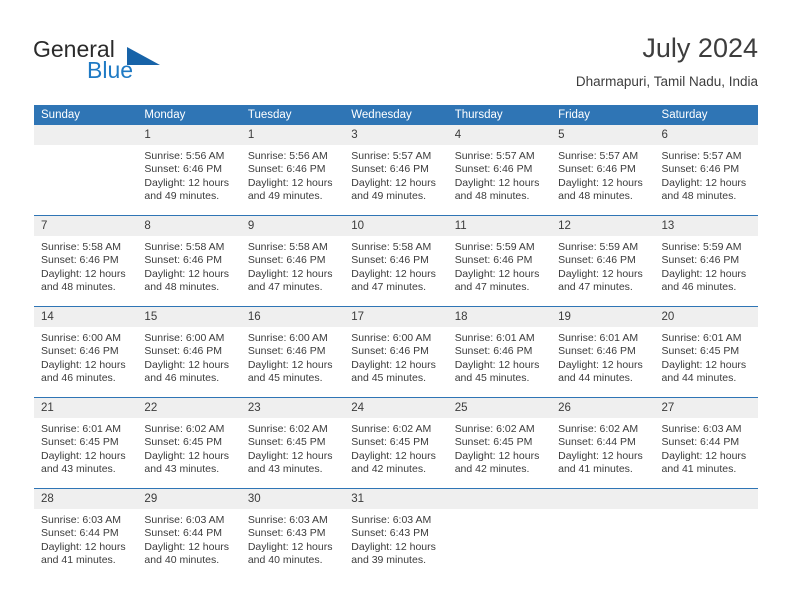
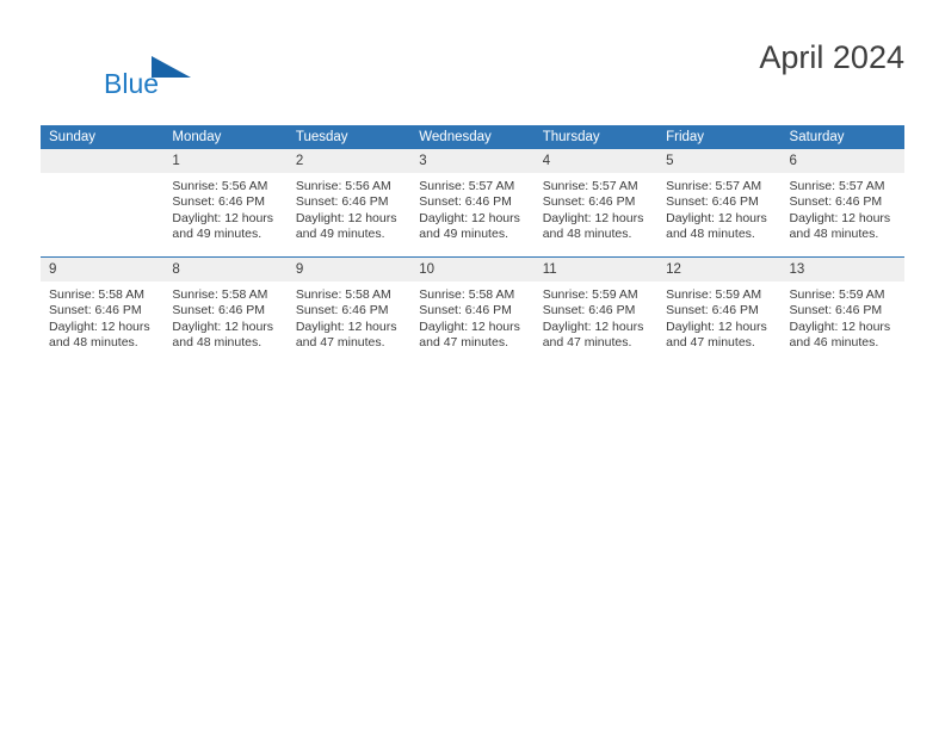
- General
  Blue
- July 2024
+ April 2024
- Dharmapuri, Tamil Nadu, India
  Sunday	Monday	Tuesday	Wednesday	Thursday	Friday	Saturday
- 	1Sunrise: 5:56 AMSunset: 6:46 PMDaylight: 12 hoursand 49 minutes.	1Sunrise: 5:56 AMSunset: 6:46 PMDaylight: 12 hoursand 49 minutes.	3Sunrise: 5:57 AMSunset: 6:46 PMDaylight: 12 hoursand 49 minutes.	4Sunrise: 5:57 AMSunset: 6:46 PMDaylight: 12 hoursand 48 minutes.	5Sunrise: 5:57 AMSunset: 6:46 PMDaylight: 12 hoursand 48 minutes.	6Sunrise: 5:57 AMSunset: 6:46 PMDaylight: 12 hoursand 48 minutes.
+ 	1Sunrise: 5:56 AMSunset: 6:46 PMDaylight: 12 hoursand 49 minutes.	2Sunrise: 5:56 AMSunset: 6:46 PMDaylight: 12 hoursand 49 minutes.	3Sunrise: 5:57 AMSunset: 6:46 PMDaylight: 12 hoursand 49 minutes.	4Sunrise: 5:57 AMSunset: 6:46 PMDaylight: 12 hoursand 48 minutes.	5Sunrise: 5:57 AMSunset: 6:46 PMDaylight: 12 hoursand 48 minutes.	6Sunrise: 5:57 AMSunset: 6:46 PMDaylight: 12 hoursand 48 minutes.
- 7Sunrise: 5:58 AMSunset: 6:46 PMDaylight: 12 hoursand 48 minutes.	8Sunrise: 5:58 AMSunset: 6:46 PMDaylight: 12 hoursand 48 minutes.	9Sunrise: 5:58 AMSunset: 6:46 PMDaylight: 12 hoursand 47 minutes.	10Sunrise: 5:58 AMSunset: 6:46 PMDaylight: 12 hoursand 47 minutes.	11Sunrise: 5:59 AMSunset: 6:46 PMDaylight: 12 hoursand 47 minutes.	12Sunrise: 5:59 AMSunset: 6:46 PMDaylight: 12 hoursand 47 minutes.	13Sunrise: 5:59 AMSunset: 6:46 PMDaylight: 12 hoursand 46 minutes.
+ 9Sunrise: 5:58 AMSunset: 6:46 PMDaylight: 12 hoursand 48 minutes.	8Sunrise: 5:58 AMSunset: 6:46 PMDaylight: 12 hoursand 48 minutes.	9Sunrise: 5:58 AMSunset: 6:46 PMDaylight: 12 hoursand 47 minutes.	10Sunrise: 5:58 AMSunset: 6:46 PMDaylight: 12 hoursand 47 minutes.	11Sunrise: 5:59 AMSunset: 6:46 PMDaylight: 12 hoursand 47 minutes.	12Sunrise: 5:59 AMSunset: 6:46 PMDaylight: 12 hoursand 47 minutes.	13Sunrise: 5:59 AMSunset: 6:46 PMDaylight: 12 hoursand 46 minutes.
- 14Sunrise: 6:00 AMSunset: 6:46 PMDaylight: 12 hoursand 46 minutes.	15Sunrise: 6:00 AMSunset: 6:46 PMDaylight: 12 hoursand 46 minutes.	16Sunrise: 6:00 AMSunset: 6:46 PMDaylight: 12 hoursand 45 minutes.	17Sunrise: 6:00 AMSunset: 6:46 PMDaylight: 12 hoursand 45 minutes.	18Sunrise: 6:01 AMSunset: 6:46 PMDaylight: 12 hoursand 45 minutes.	19Sunrise: 6:01 AMSunset: 6:46 PMDaylight: 12 hoursand 44 minutes.	20Sunrise: 6:01 AMSunset: 6:45 PMDaylight: 12 hoursand 44 minutes.
- 21Sunrise: 6:01 AMSunset: 6:45 PMDaylight: 12 hoursand 43 minutes.	22Sunrise: 6:02 AMSunset: 6:45 PMDaylight: 12 hoursand 43 minutes.	23Sunrise: 6:02 AMSunset: 6:45 PMDaylight: 12 hoursand 43 minutes.	24Sunrise: 6:02 AMSunset: 6:45 PMDaylight: 12 hoursand 42 minutes.	25Sunrise: 6:02 AMSunset: 6:45 PMDaylight: 12 hoursand 42 minutes.	26Sunrise: 6:02 AMSunset: 6:44 PMDaylight: 12 hoursand 41 minutes.	27Sunrise: 6:03 AMSunset: 6:44 PMDaylight: 12 hoursand 41 minutes.
- 28Sunrise: 6:03 AMSunset: 6:44 PMDaylight: 12 hoursand 41 minutes.	29Sunrise: 6:03 AMSunset: 6:44 PMDaylight: 12 hoursand 40 minutes.	30Sunrise: 6:03 AMSunset: 6:43 PMDaylight: 12 hoursand 40 minutes.	31Sunrise: 6:03 AMSunset: 6:43 PMDaylight: 12 hoursand 39 minutes.
